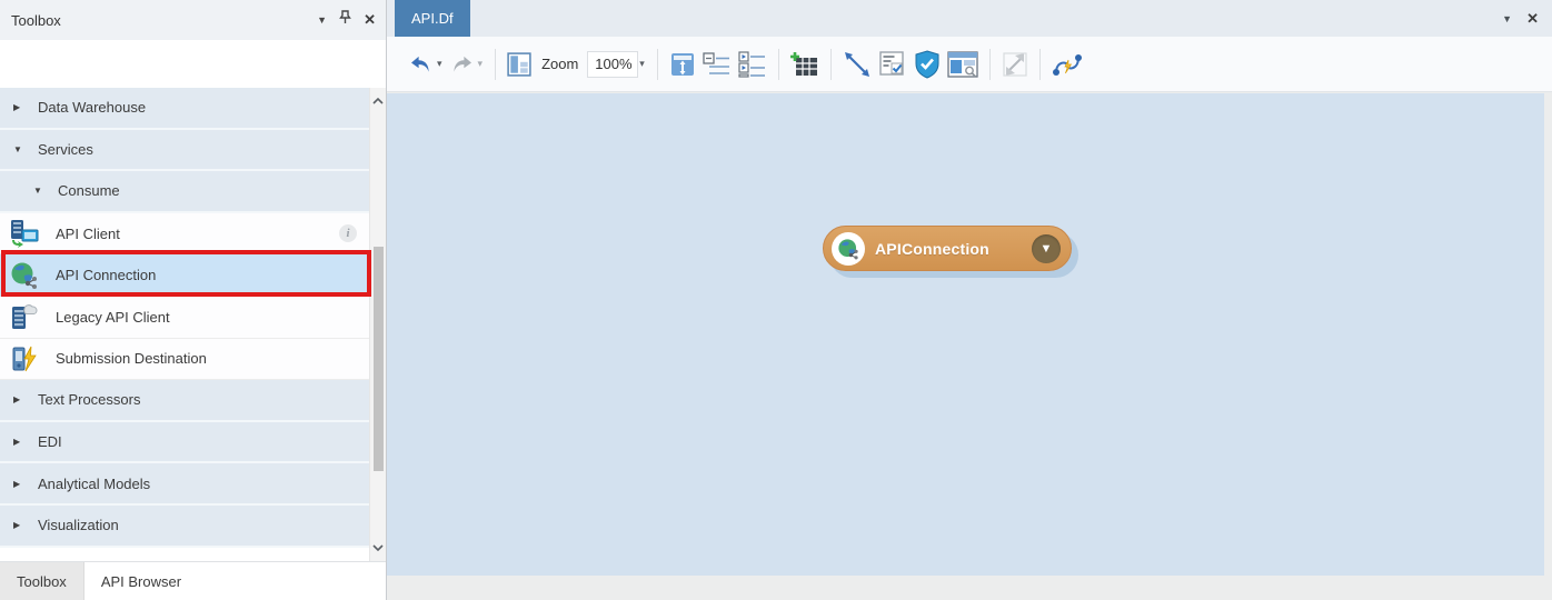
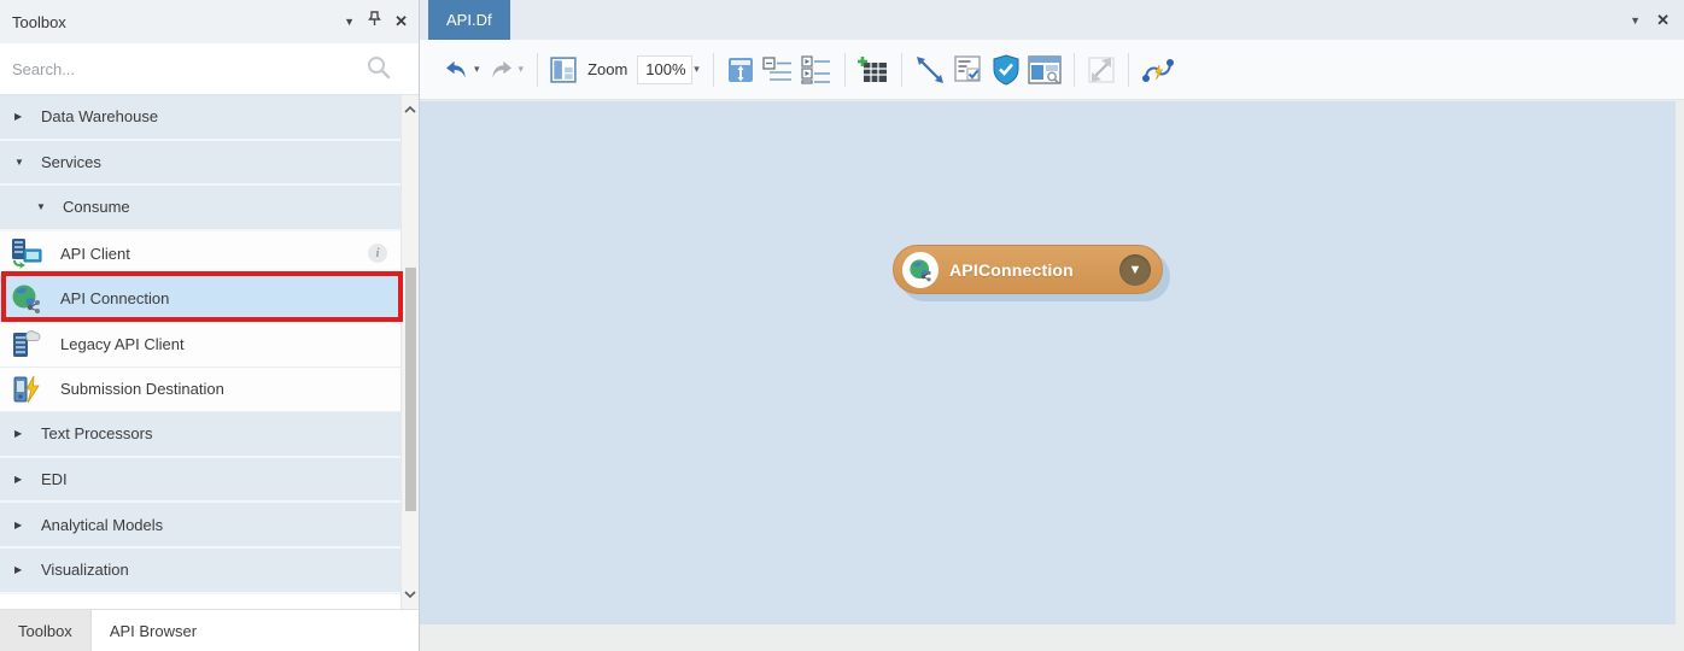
  Toolbox
  ▼
  ✕
+ Search...
  ▶
  Data Warehouse
  ▼
  Services
  ▼
  Consume
  API Client
  i
  API Connection
  Legacy API Client
  Submission Destination
  ▶
  Text Processors
  ▶
  EDI
  ▶
  Analytical Models
  ▶
  Visualization
  Toolbox
  API Browser
  API.Df
  ▼
  ✕
  ▾
  ▾
  Zoom
  100%
  ▾
  APIConnection
  ▼
